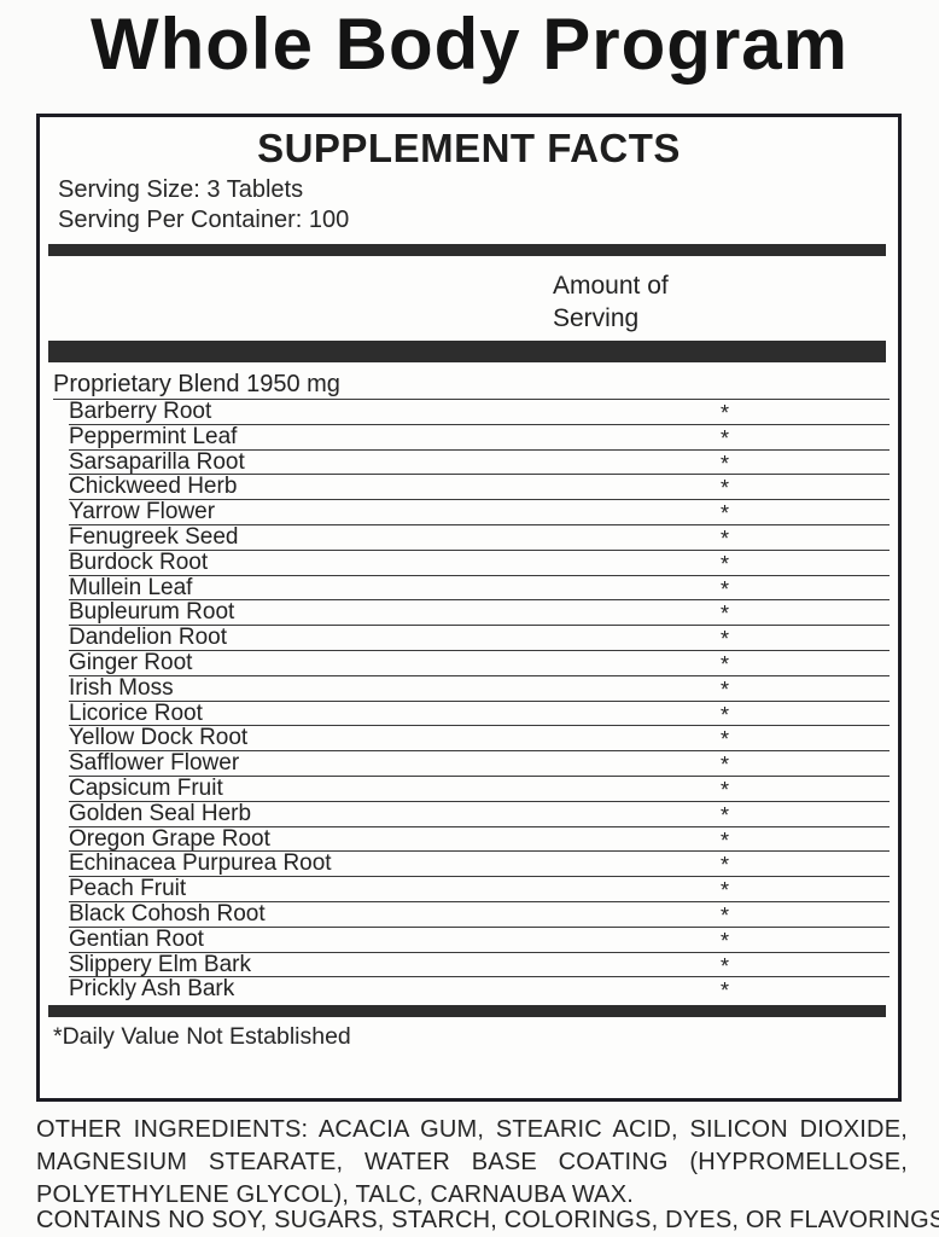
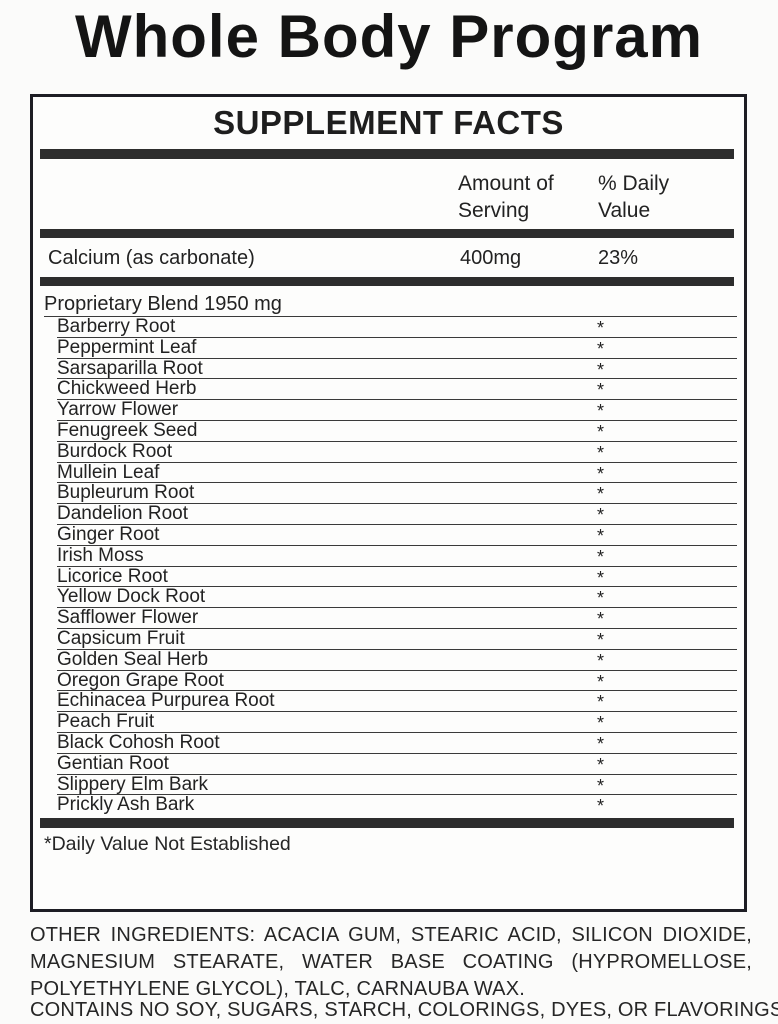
  Whole Body Program
  SUPPLEMENT FACTS
- Serving Size: 3 Tablets
- Serving Per Container: 100
  Amount of Serving
+ % Daily Value
+ Calcium (as carbonate)
+ 400mg
+ 23%
  Proprietary Blend 1950 mg
  Barberry Root
  *
  Peppermint Leaf
  *
  Sarsaparilla Root
  *
  Chickweed Herb
  *
  Yarrow Flower
  *
  Fenugreek Seed
  *
  Burdock Root
  *
  Mullein Leaf
  *
  Bupleurum Root
  *
  Dandelion Root
  *
  Ginger Root
  *
  Irish Moss
  *
  Licorice Root
  *
  Yellow Dock Root
  *
  Safflower Flower
  *
  Capsicum Fruit
  *
  Golden Seal Herb
  *
  Oregon Grape Root
  *
  Echinacea Purpurea Root
  *
  Peach Fruit
  *
  Black Cohosh Root
  *
  Gentian Root
  *
  Slippery Elm Bark
  *
  Prickly Ash Bark
  *
  *Daily Value Not Established
  OTHER INGREDIENTS: ACACIA GUM, STEARIC ACID, SILICON DIOXIDE, MAGNESIUM STEARATE, WATER BASE COATING (HYPROMELLOSE, POLYETHYLENE GLYCOL), TALC, CARNAUBA WAX.
  CONTAINS NO SOY, SUGARS, STARCH, COLORINGS, DYES, OR FLAVORINGS
